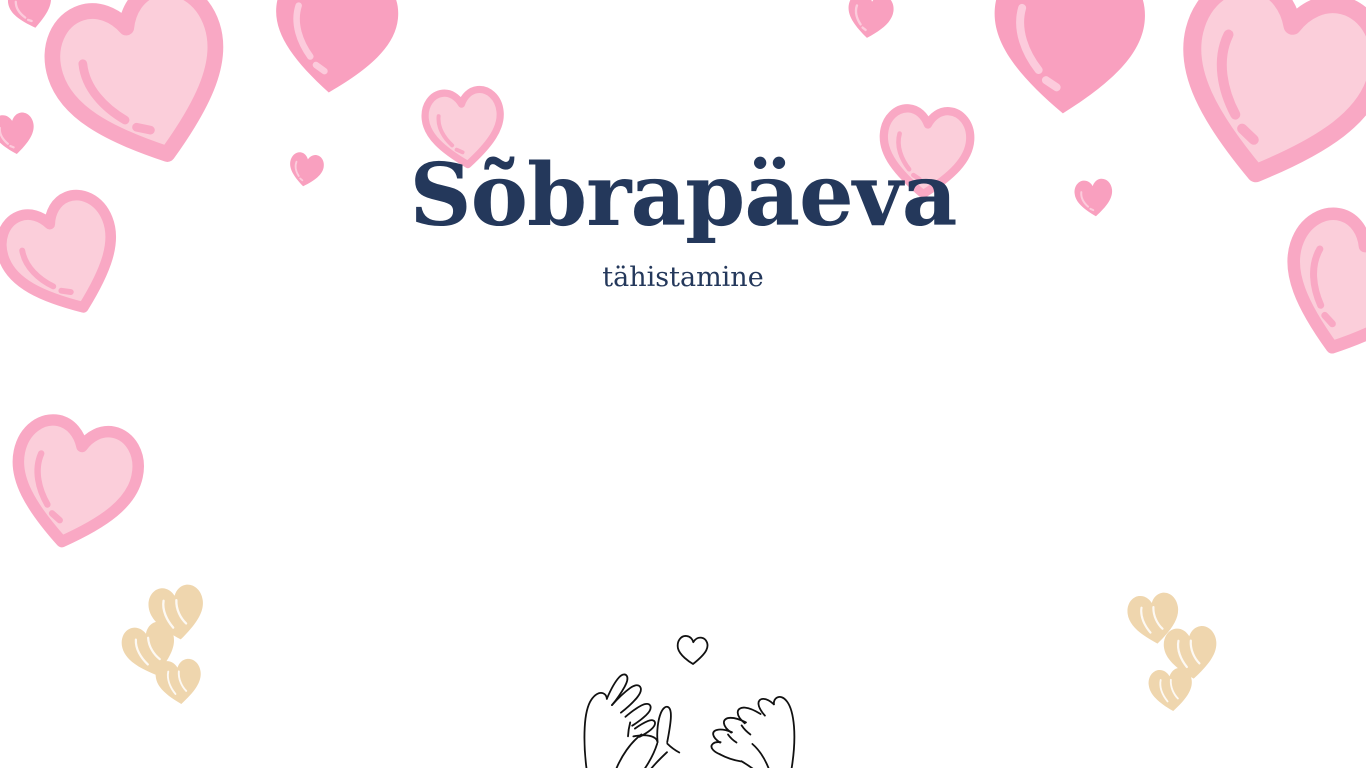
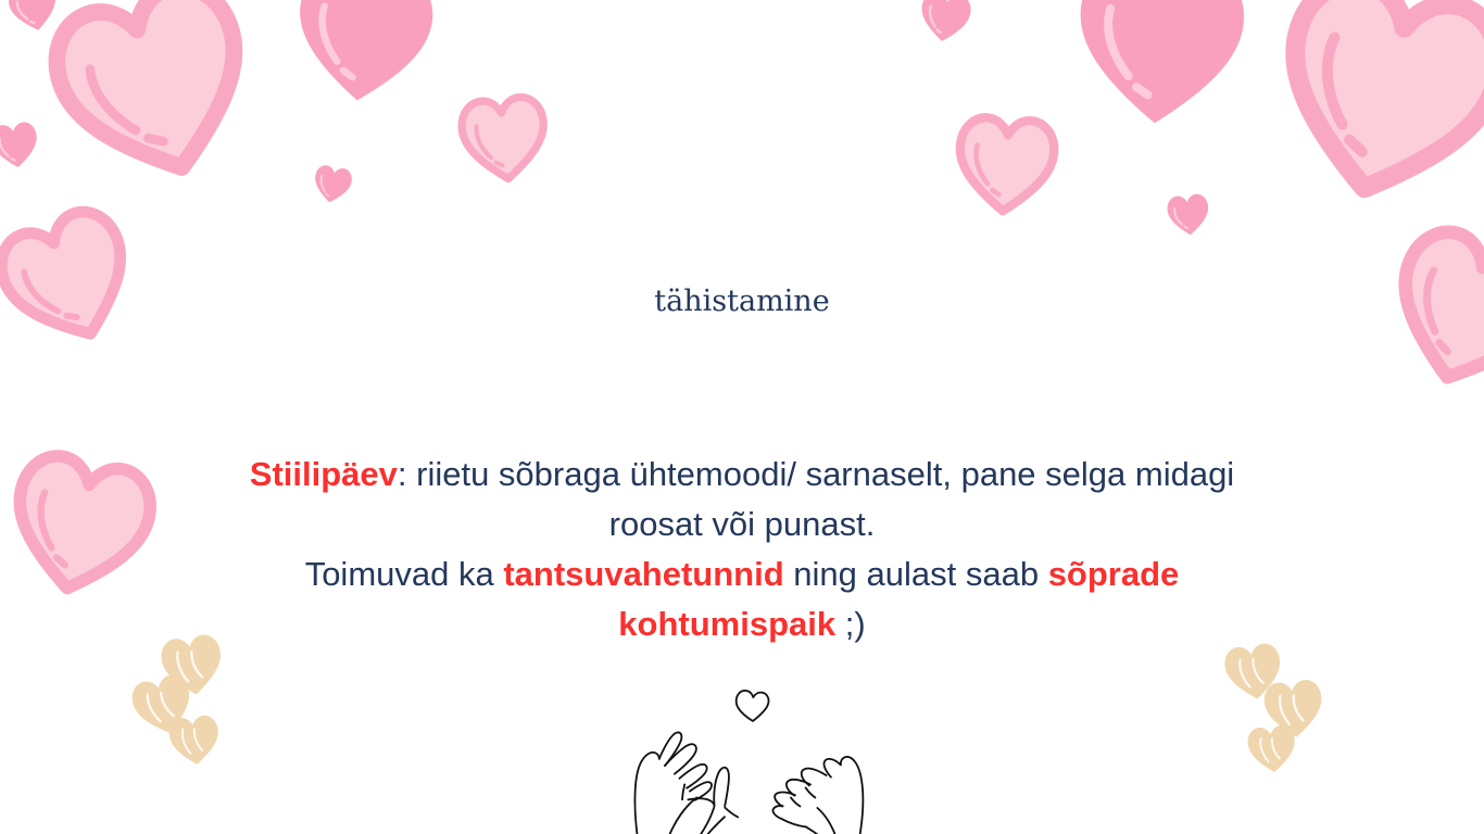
- Sõbrapäeva
  tähistamine
+ Stiilipäev: riietu sõbraga ühtemoodi/ sarnaselt, pane selga midagi roosat või punast.
+ Toimuvad ka tantsuvahetunnid ning aulast saab sõprade kohtumispaik ;)
